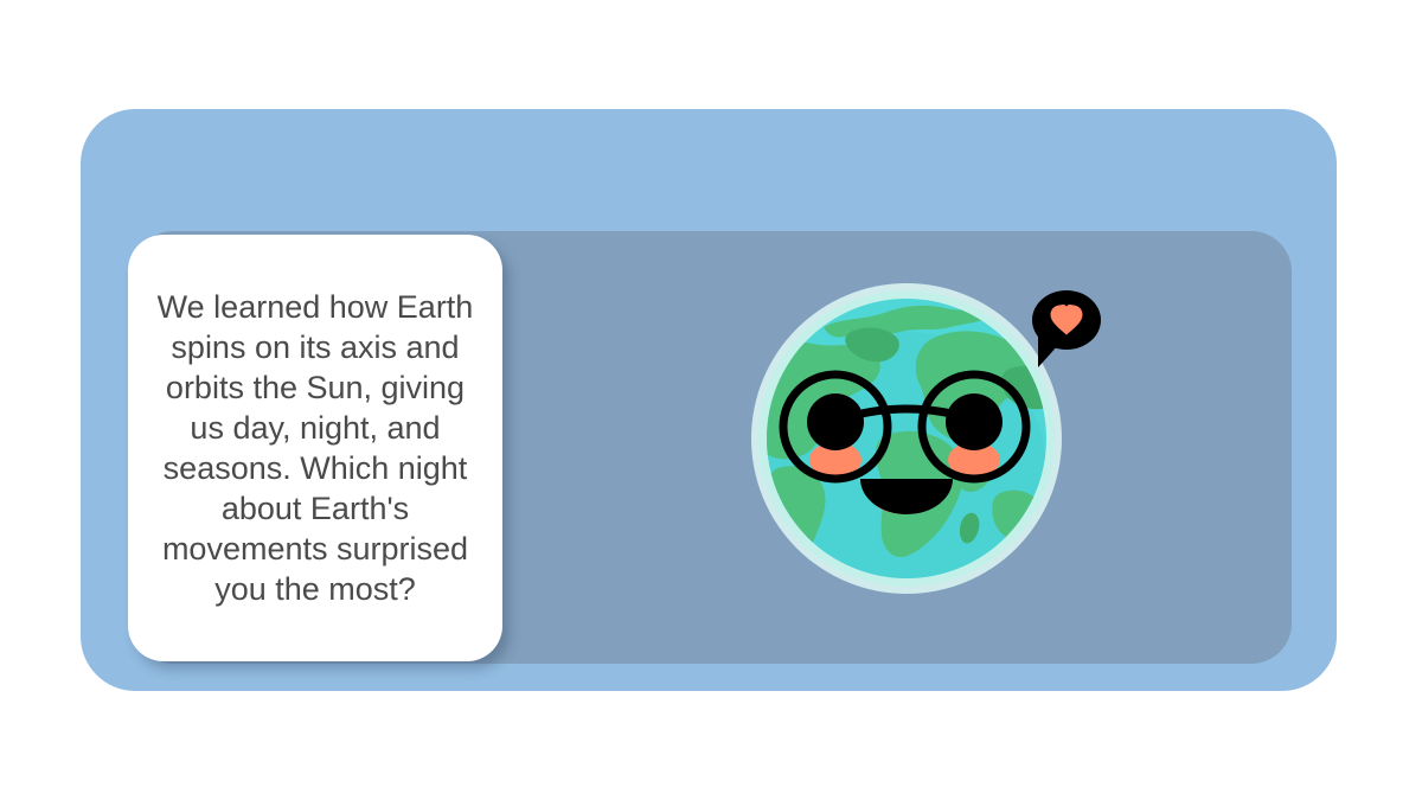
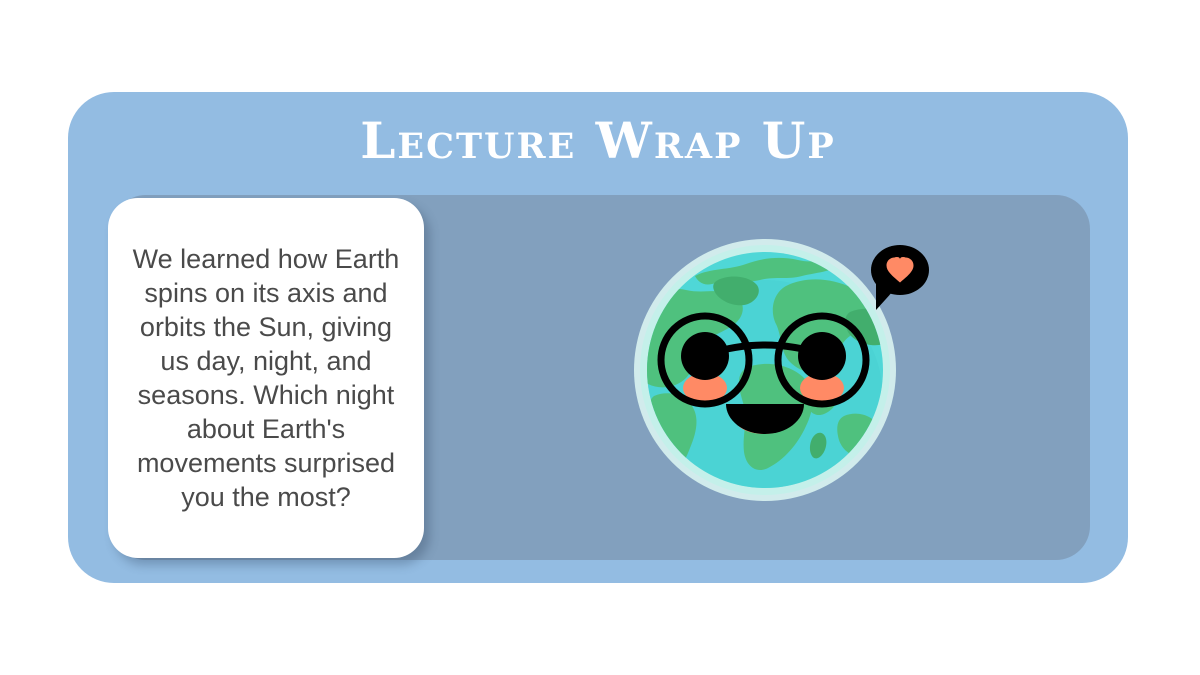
+ Lecture Wrap Up
  We learned how Earth spins on its axis and orbits the Sun, giving us day, night, and seasons. Which night about Earth's movements surprised you the most?
